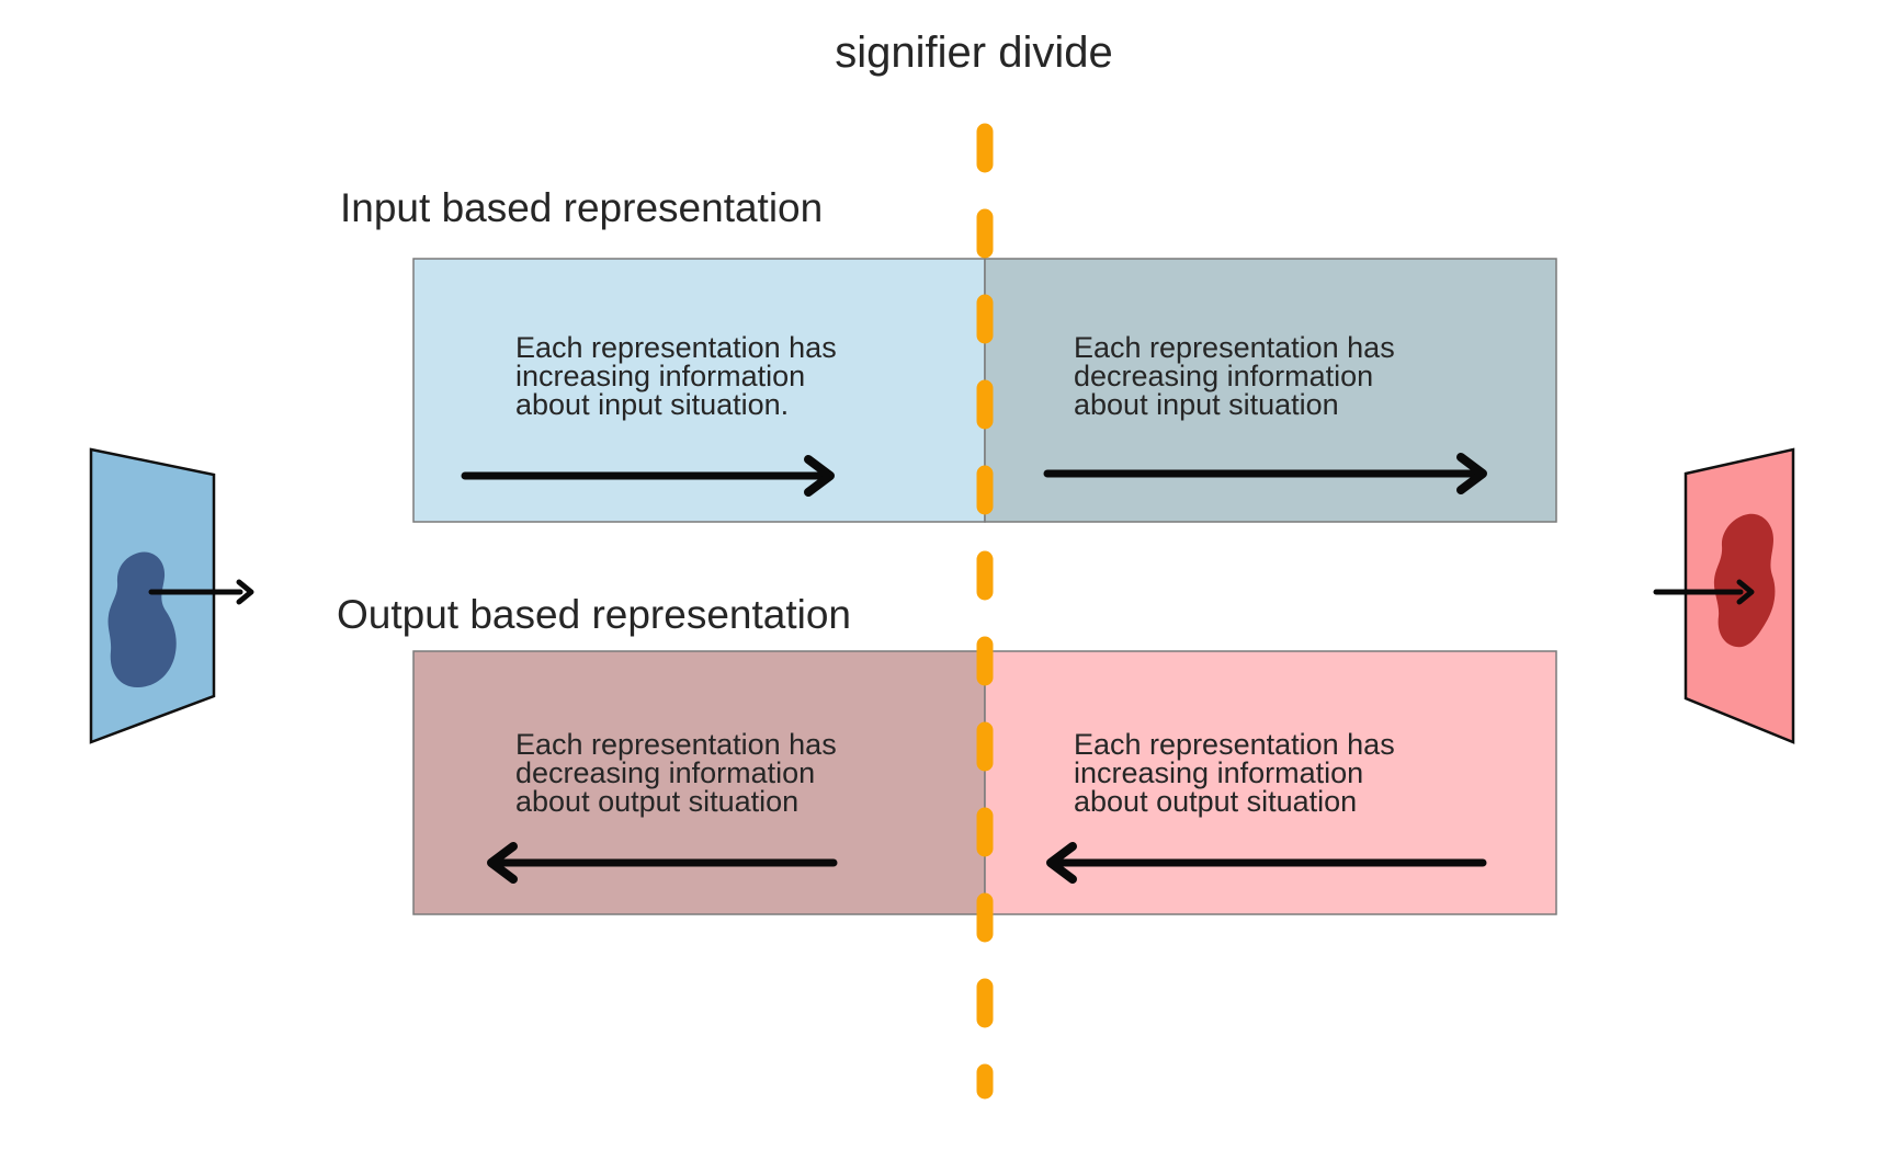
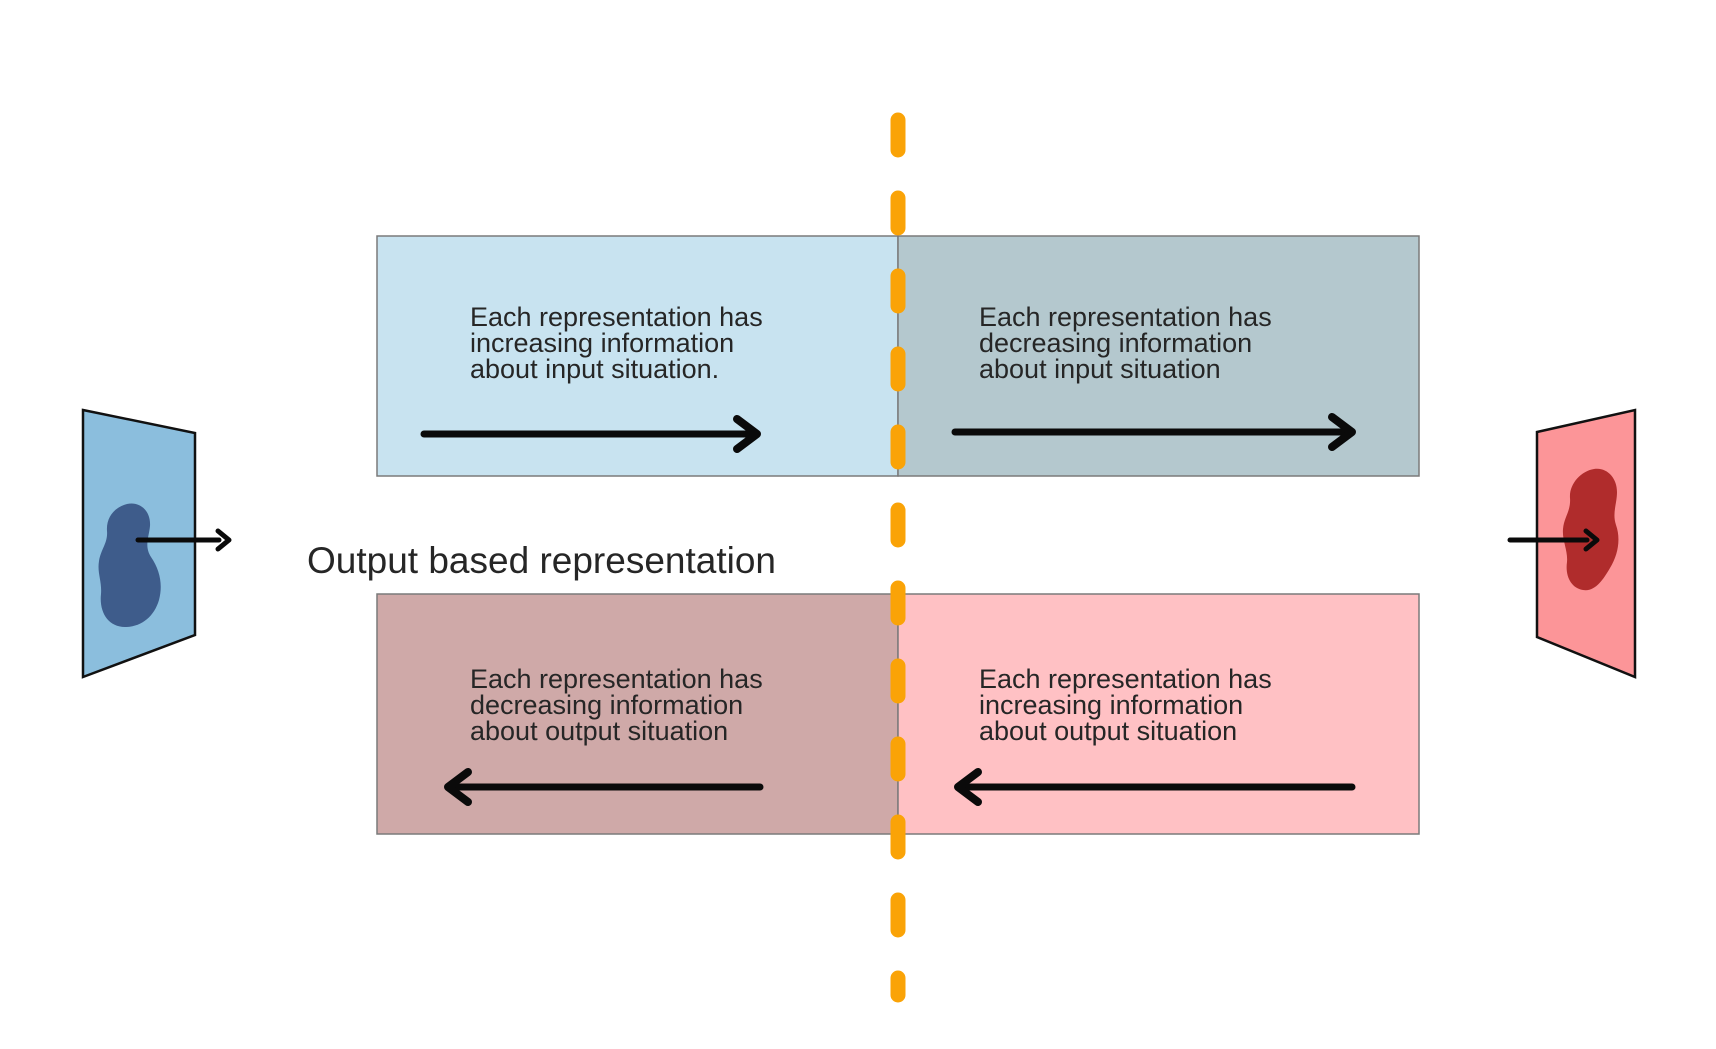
- signifier divide
- Input based representation
  Output based representation
  Each representation has
  increasing information
  about input situation.
  Each representation has
  decreasing information
  about input situation
  Each representation has
  decreasing information
  about output situation
  Each representation has
  increasing information
  about output situation
